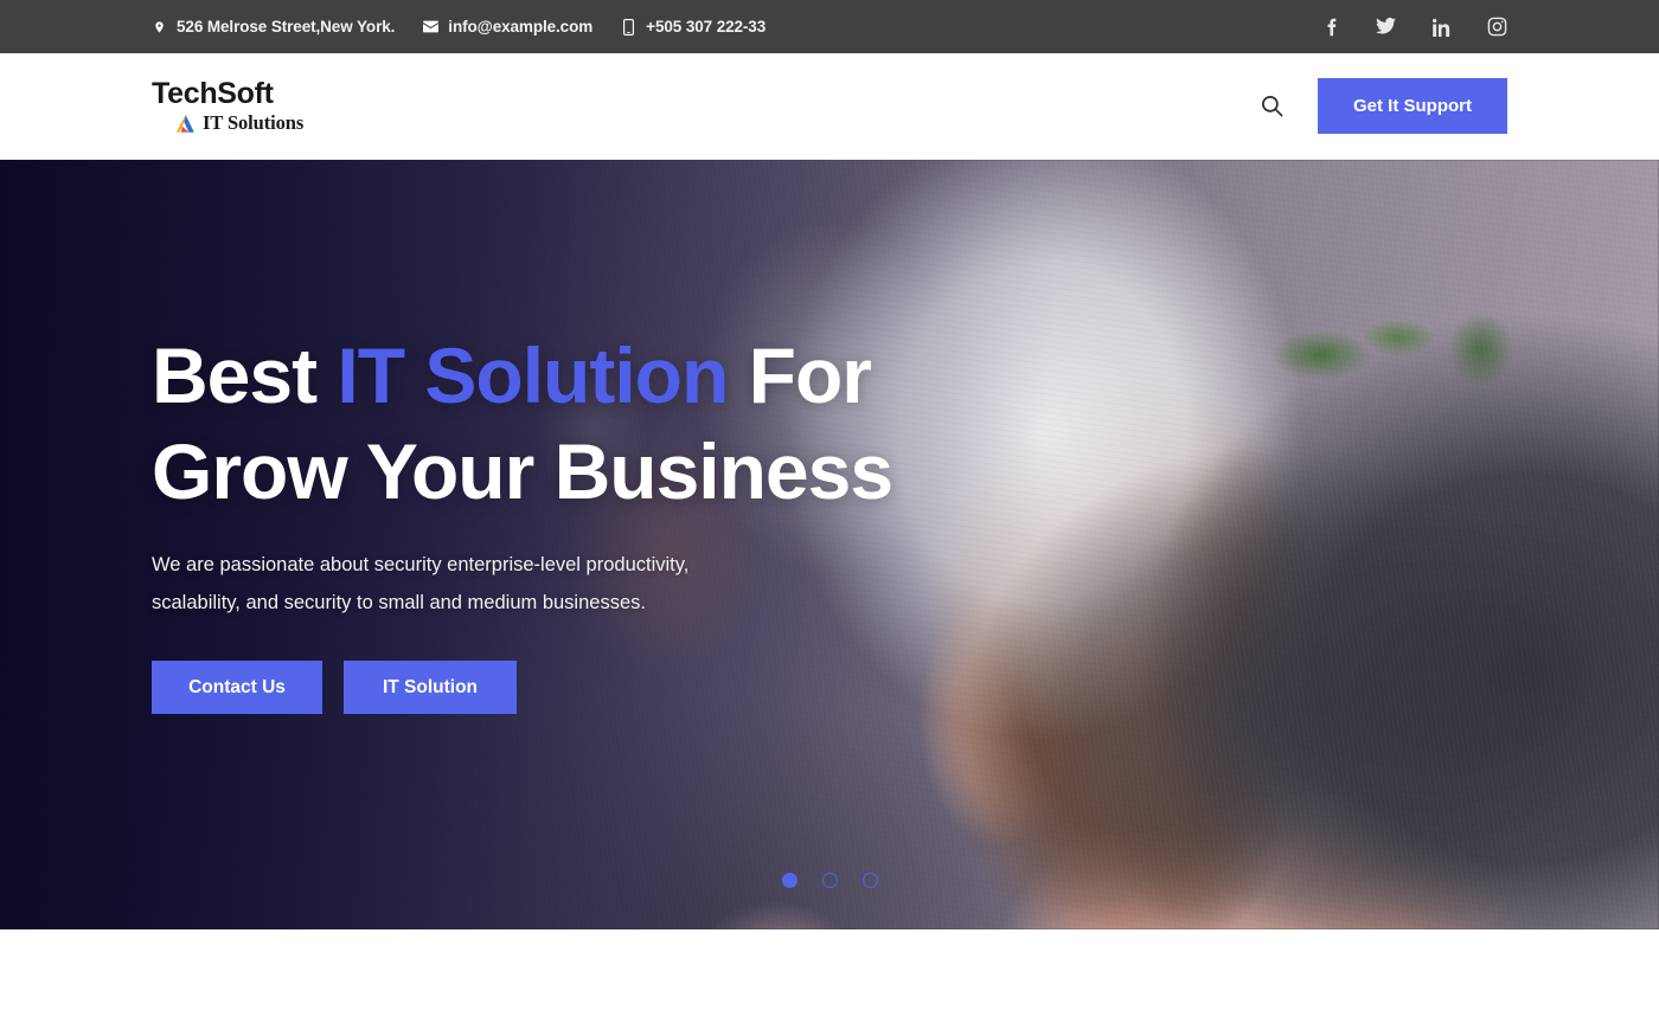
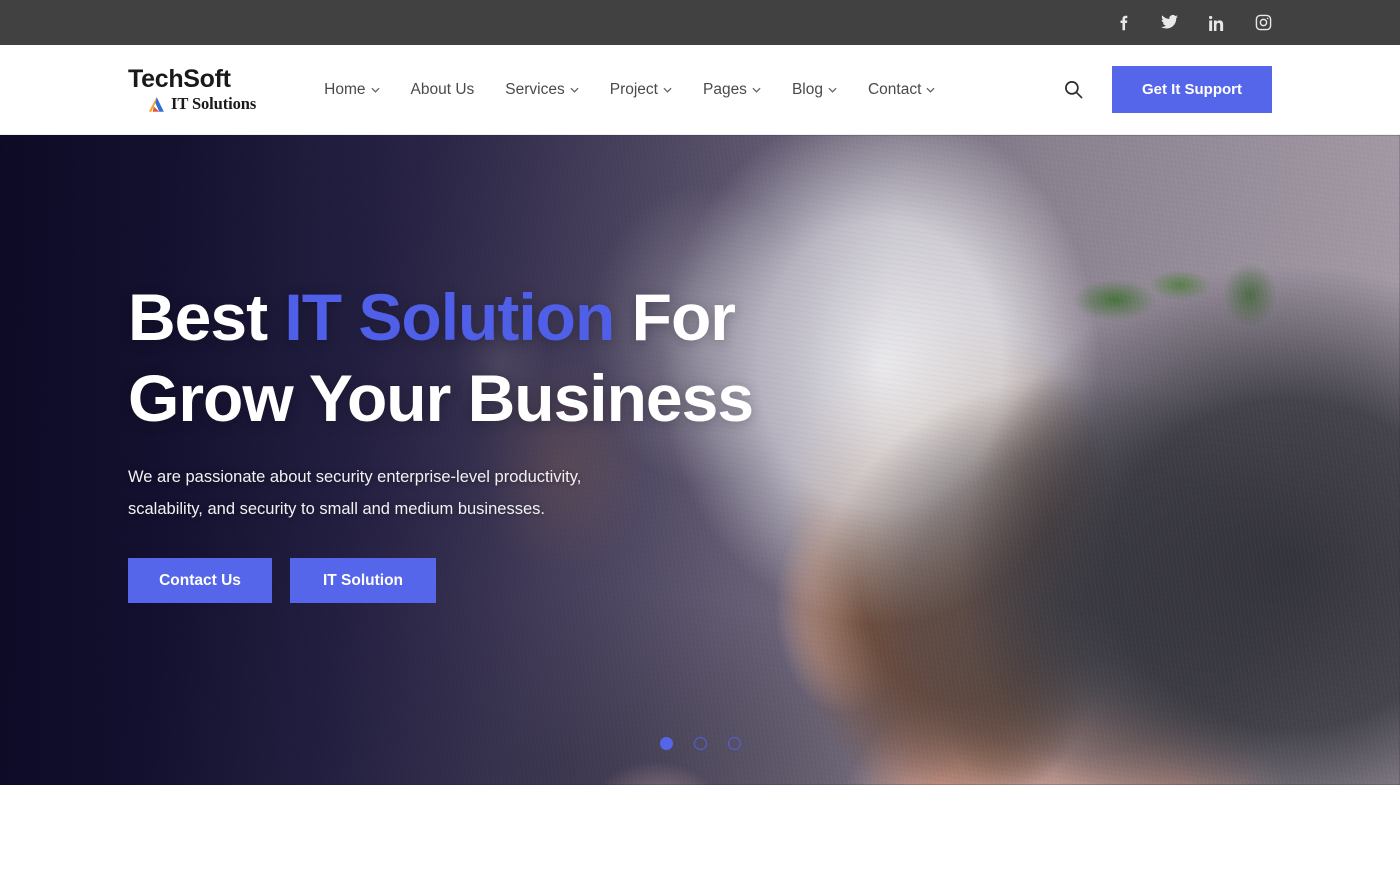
- 526 Melrose Street,New York.
- info@example.com
- +505 307 222-33
  TechSoft
  IT Solutions
+ Home
+ About Us
+ Services
+ Project
+ Pages
+ Blog
+ Contact
  Get It Support
  Best IT Solution For
  Grow Your Business
  We are passionate about security enterprise-level productivity, scalability, and security to small and medium businesses.
  Contact Us
  IT Solution
